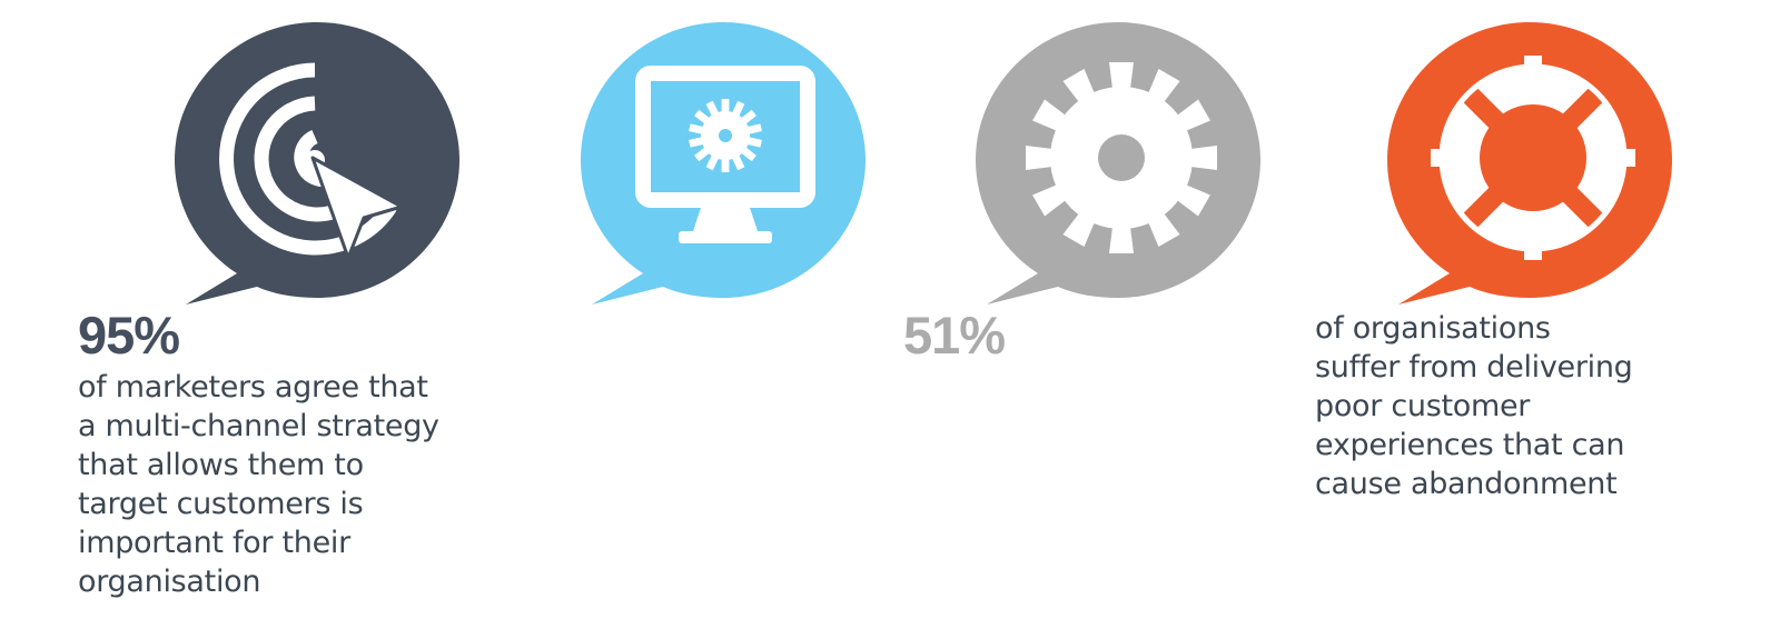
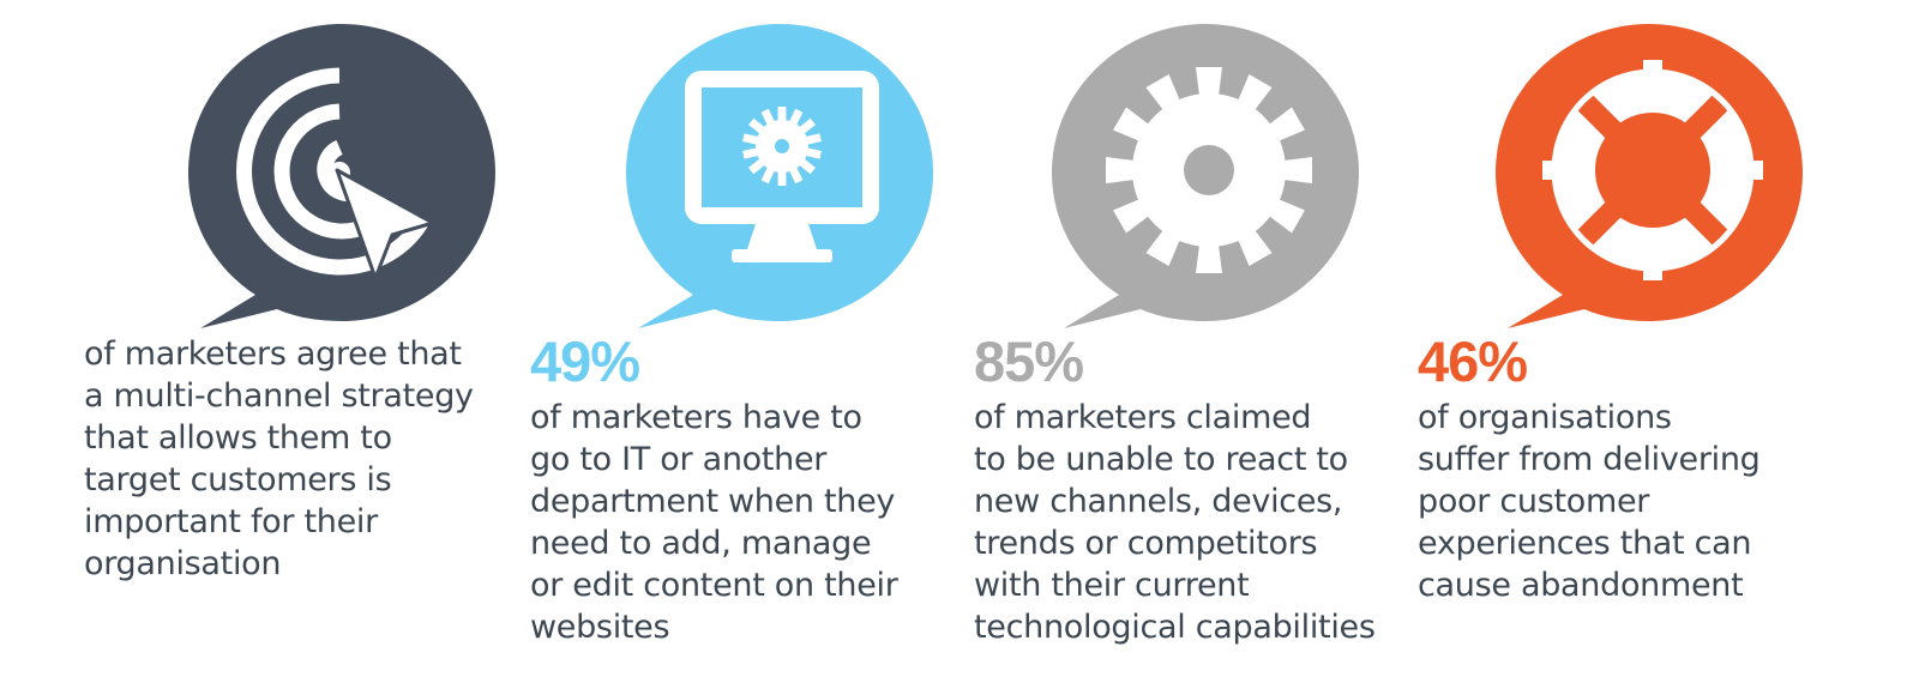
- 95%
  of marketers agree that
  a multi-channel strategy
  that allows them to
  target customers is
  important for their
  organisation
+ 49%
+ of marketers have to
+ go to IT or another
+ department when they
+ need to add, manage
+ or edit content on their
+ websites
- 51%
+ 85%
+ of marketers claimed
+ to be unable to react to
+ new channels, devices,
+ trends or competitors
+ with their current
+ technological capabilities
+ 46%
  of organisations
  suffer from delivering
  poor customer
  experiences that can
  cause abandonment
